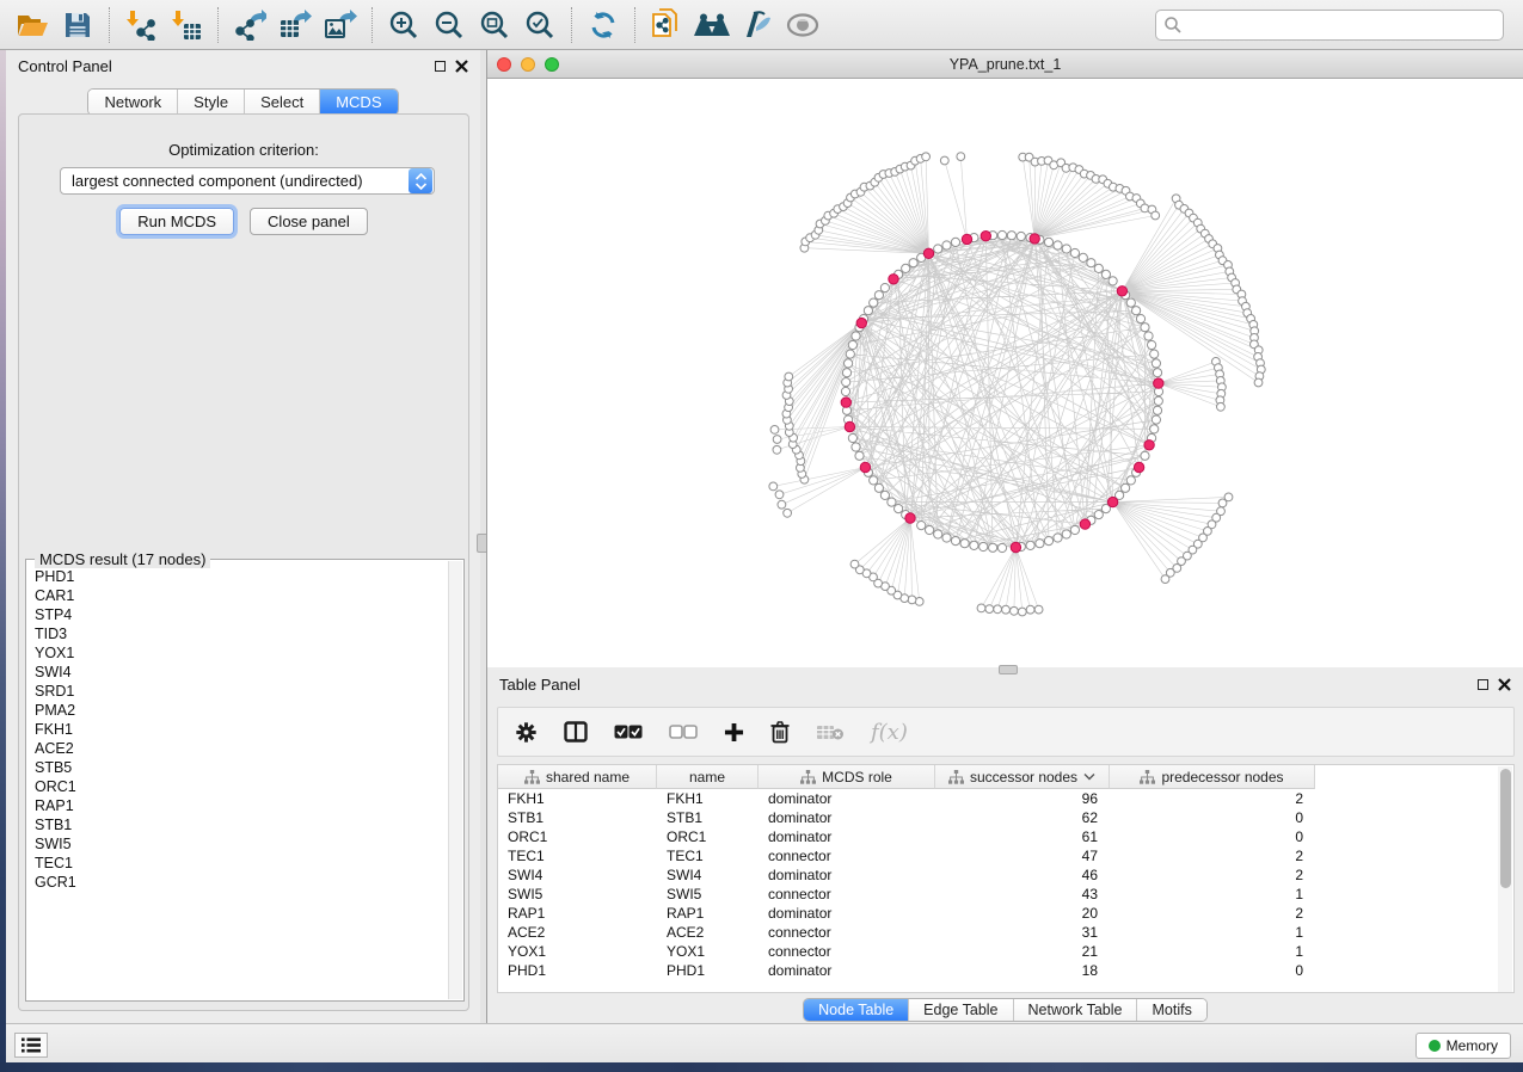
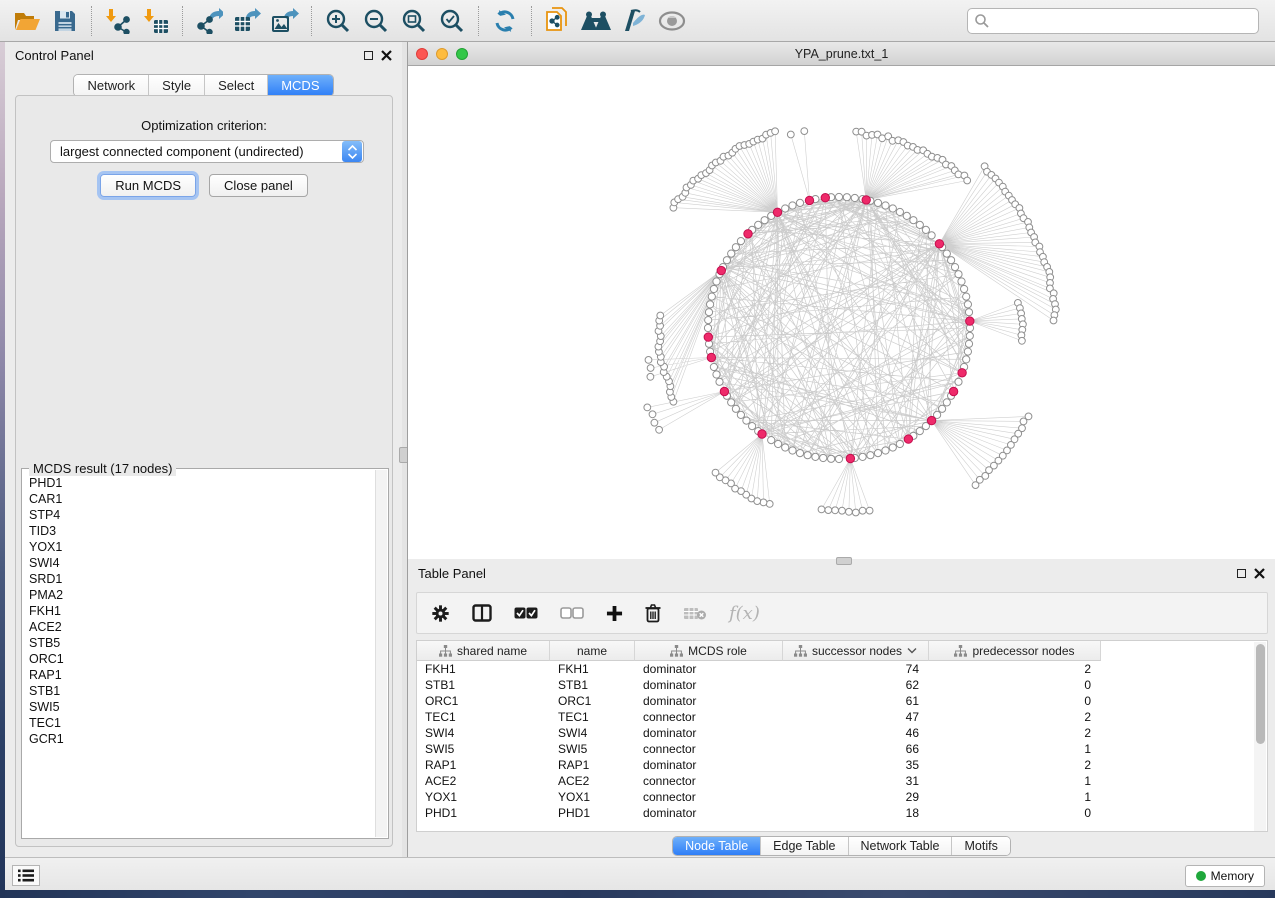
  Control Panel
  Network
  Style
  Select
  MCDS
  Optimization criterion:
  largest connected component (undirected)
  Run MCDS
  Close panel
  MCDS result (17 nodes)
  PHD1
  CAR1
  STP4
  TID3
  YOX1
  SWI4
  SRD1
  PMA2
  FKH1
  ACE2
  STB5
  ORC1
  RAP1
  STB1
  SWI5
  TEC1
  GCR1
  YPA_prune.txt_1
  Table Panel
  f(x)
  shared name
  name
  MCDS role
  successor nodes
  predecessor nodes
  FKH1
  FKH1
  dominator
- 96
+ 74
  2
  STB1
  STB1
  dominator
  62
  0
  ORC1
  ORC1
  dominator
  61
  0
  TEC1
  TEC1
  connector
  47
  2
  SWI4
  SWI4
  dominator
  46
  2
  SWI5
  SWI5
  connector
- 43
+ 66
  1
  RAP1
  RAP1
  dominator
- 20
+ 35
  2
  ACE2
  ACE2
  connector
  31
  1
  YOX1
  YOX1
  connector
- 21
+ 29
  1
  PHD1
  PHD1
  dominator
  18
  0
  Node Table
  Edge Table
  Network Table
  Motifs
  Memory
